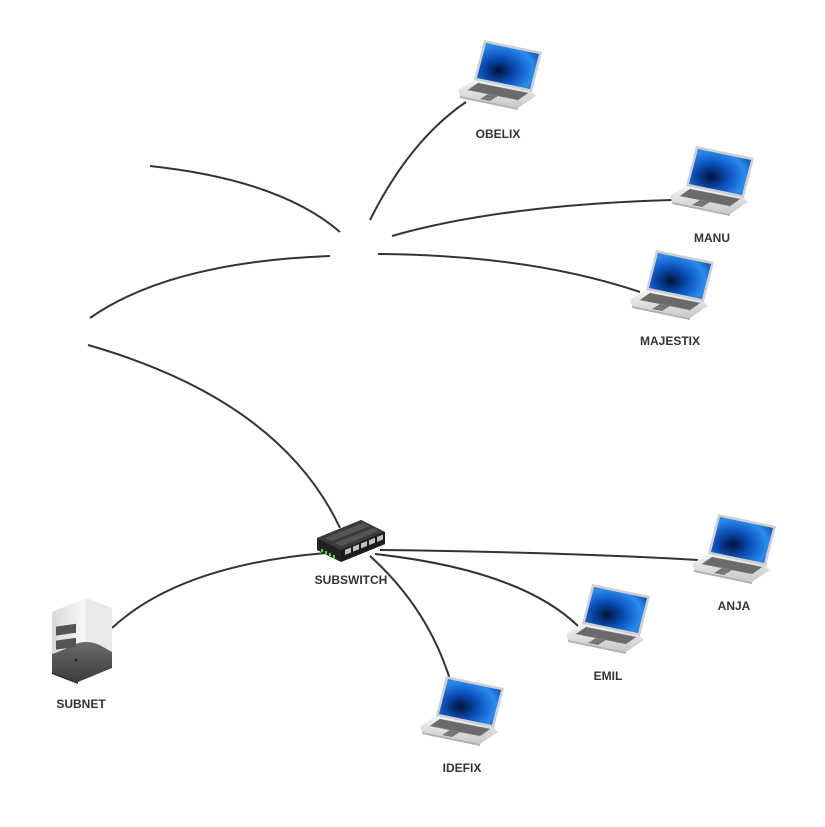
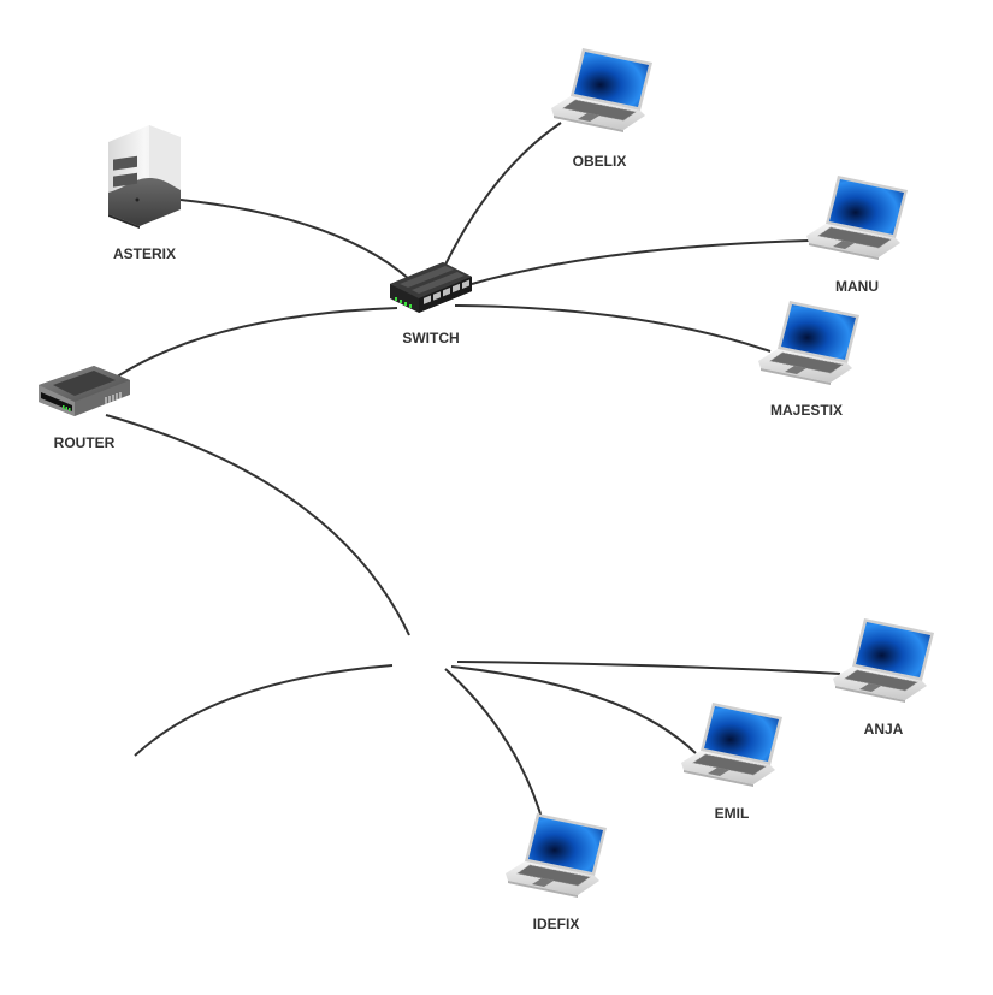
+ ASTERIX
+ ROUTER
+ SWITCH
  OBELIX
  MANU
  MAJESTIX
- SUBSWITCH
- SUBNET
  ANJA
  EMIL
  IDEFIX
